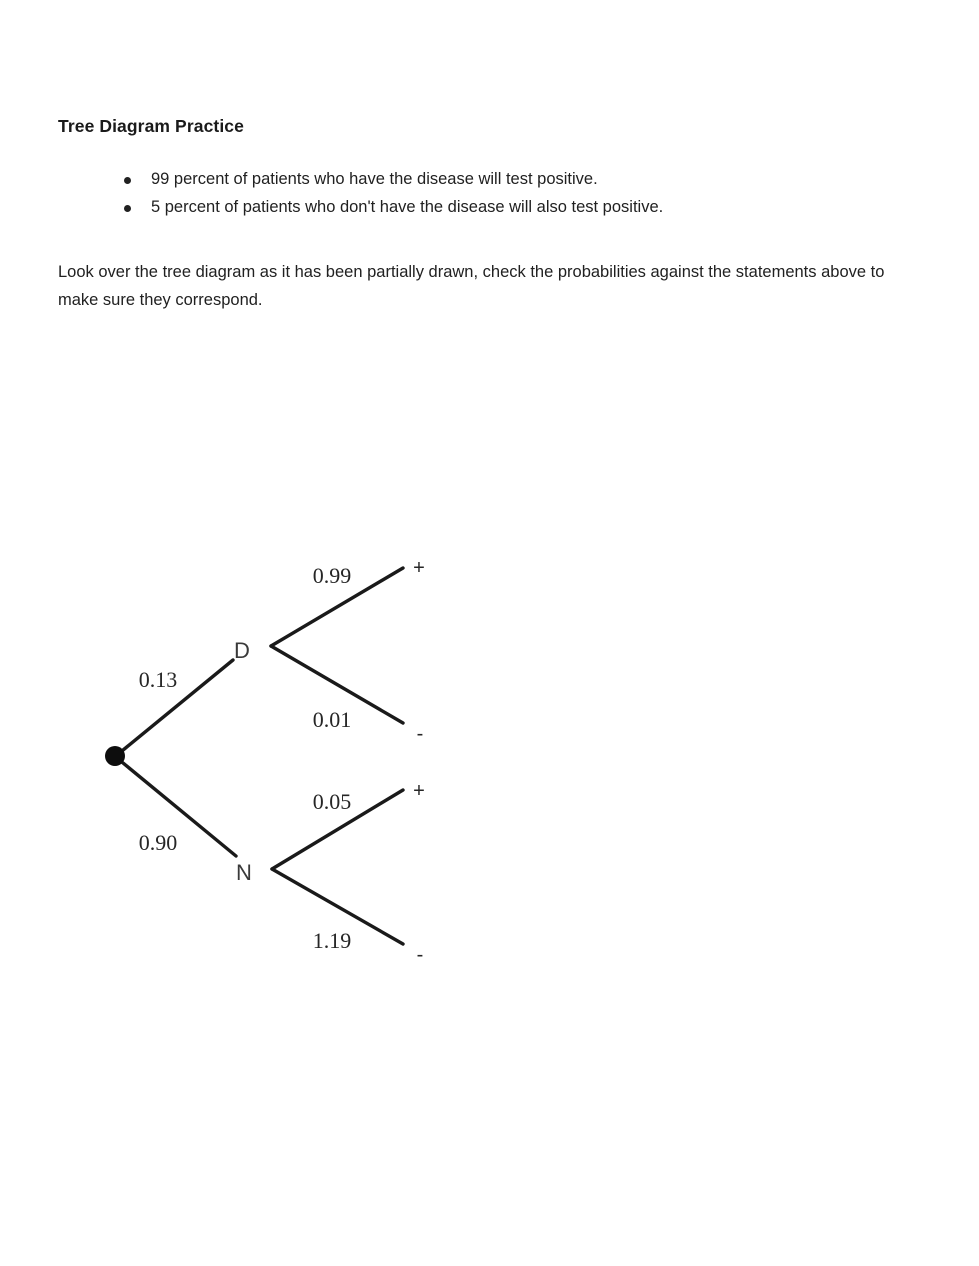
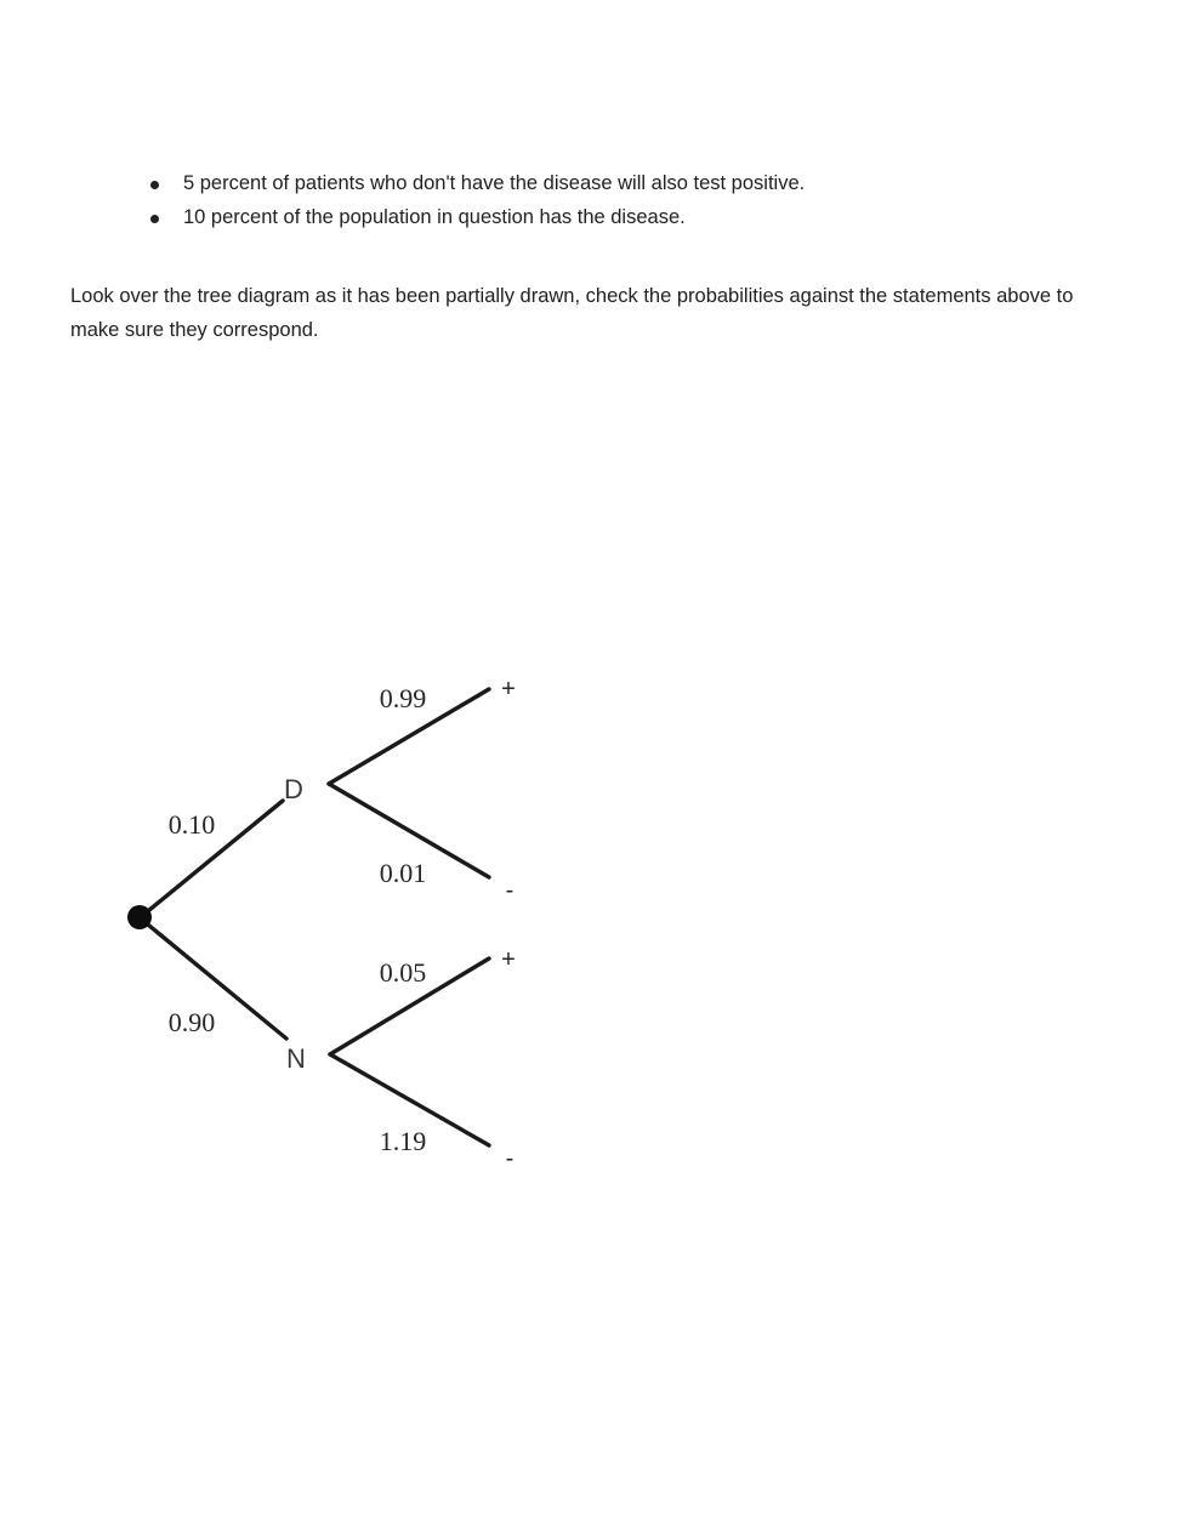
- Tree Diagram Practice
- 99 percent of patients who have the disease will test positive.
  5 percent of patients who don't have the disease will also test positive.
+ 10 percent of the population in question has the disease.
  Look over the tree diagram as it has been partially drawn, check the probabilities against the statements above to make sure they correspond.
  D
  N
  +
  -
  +
  -
- 0.13
+ 0.10
  0.90
  0.99
  0.01
  0.05
  1.19
